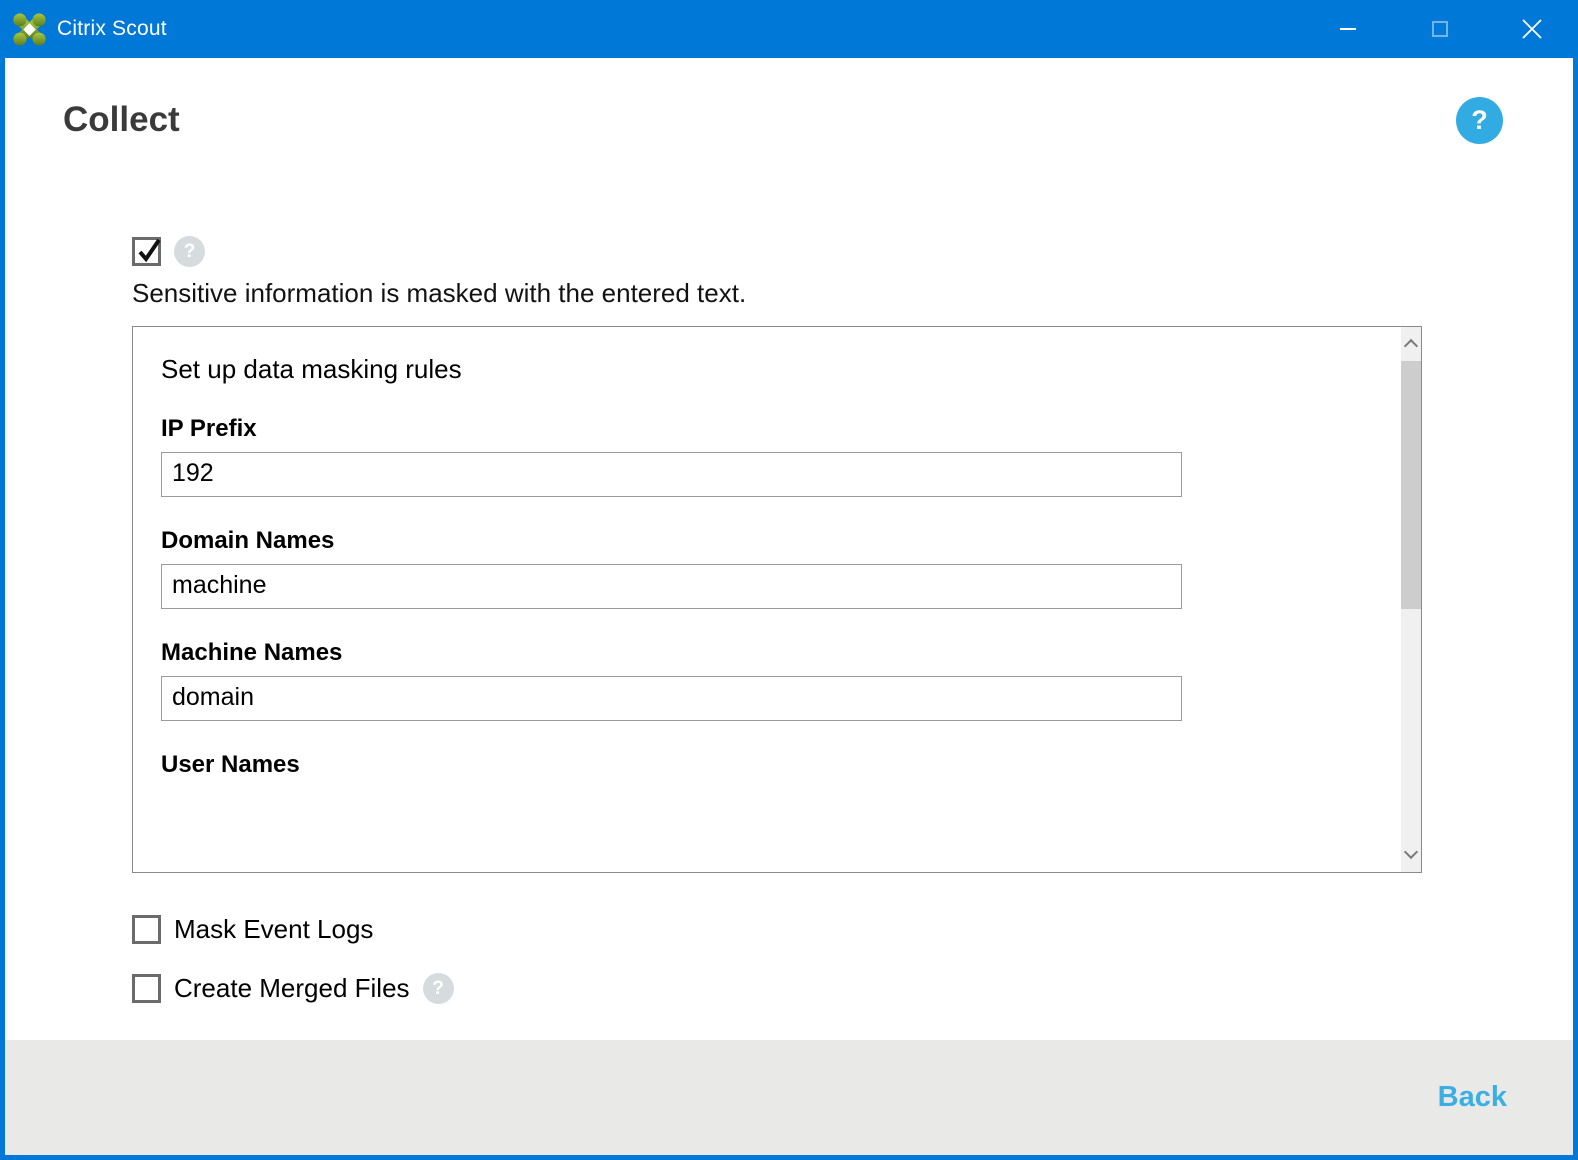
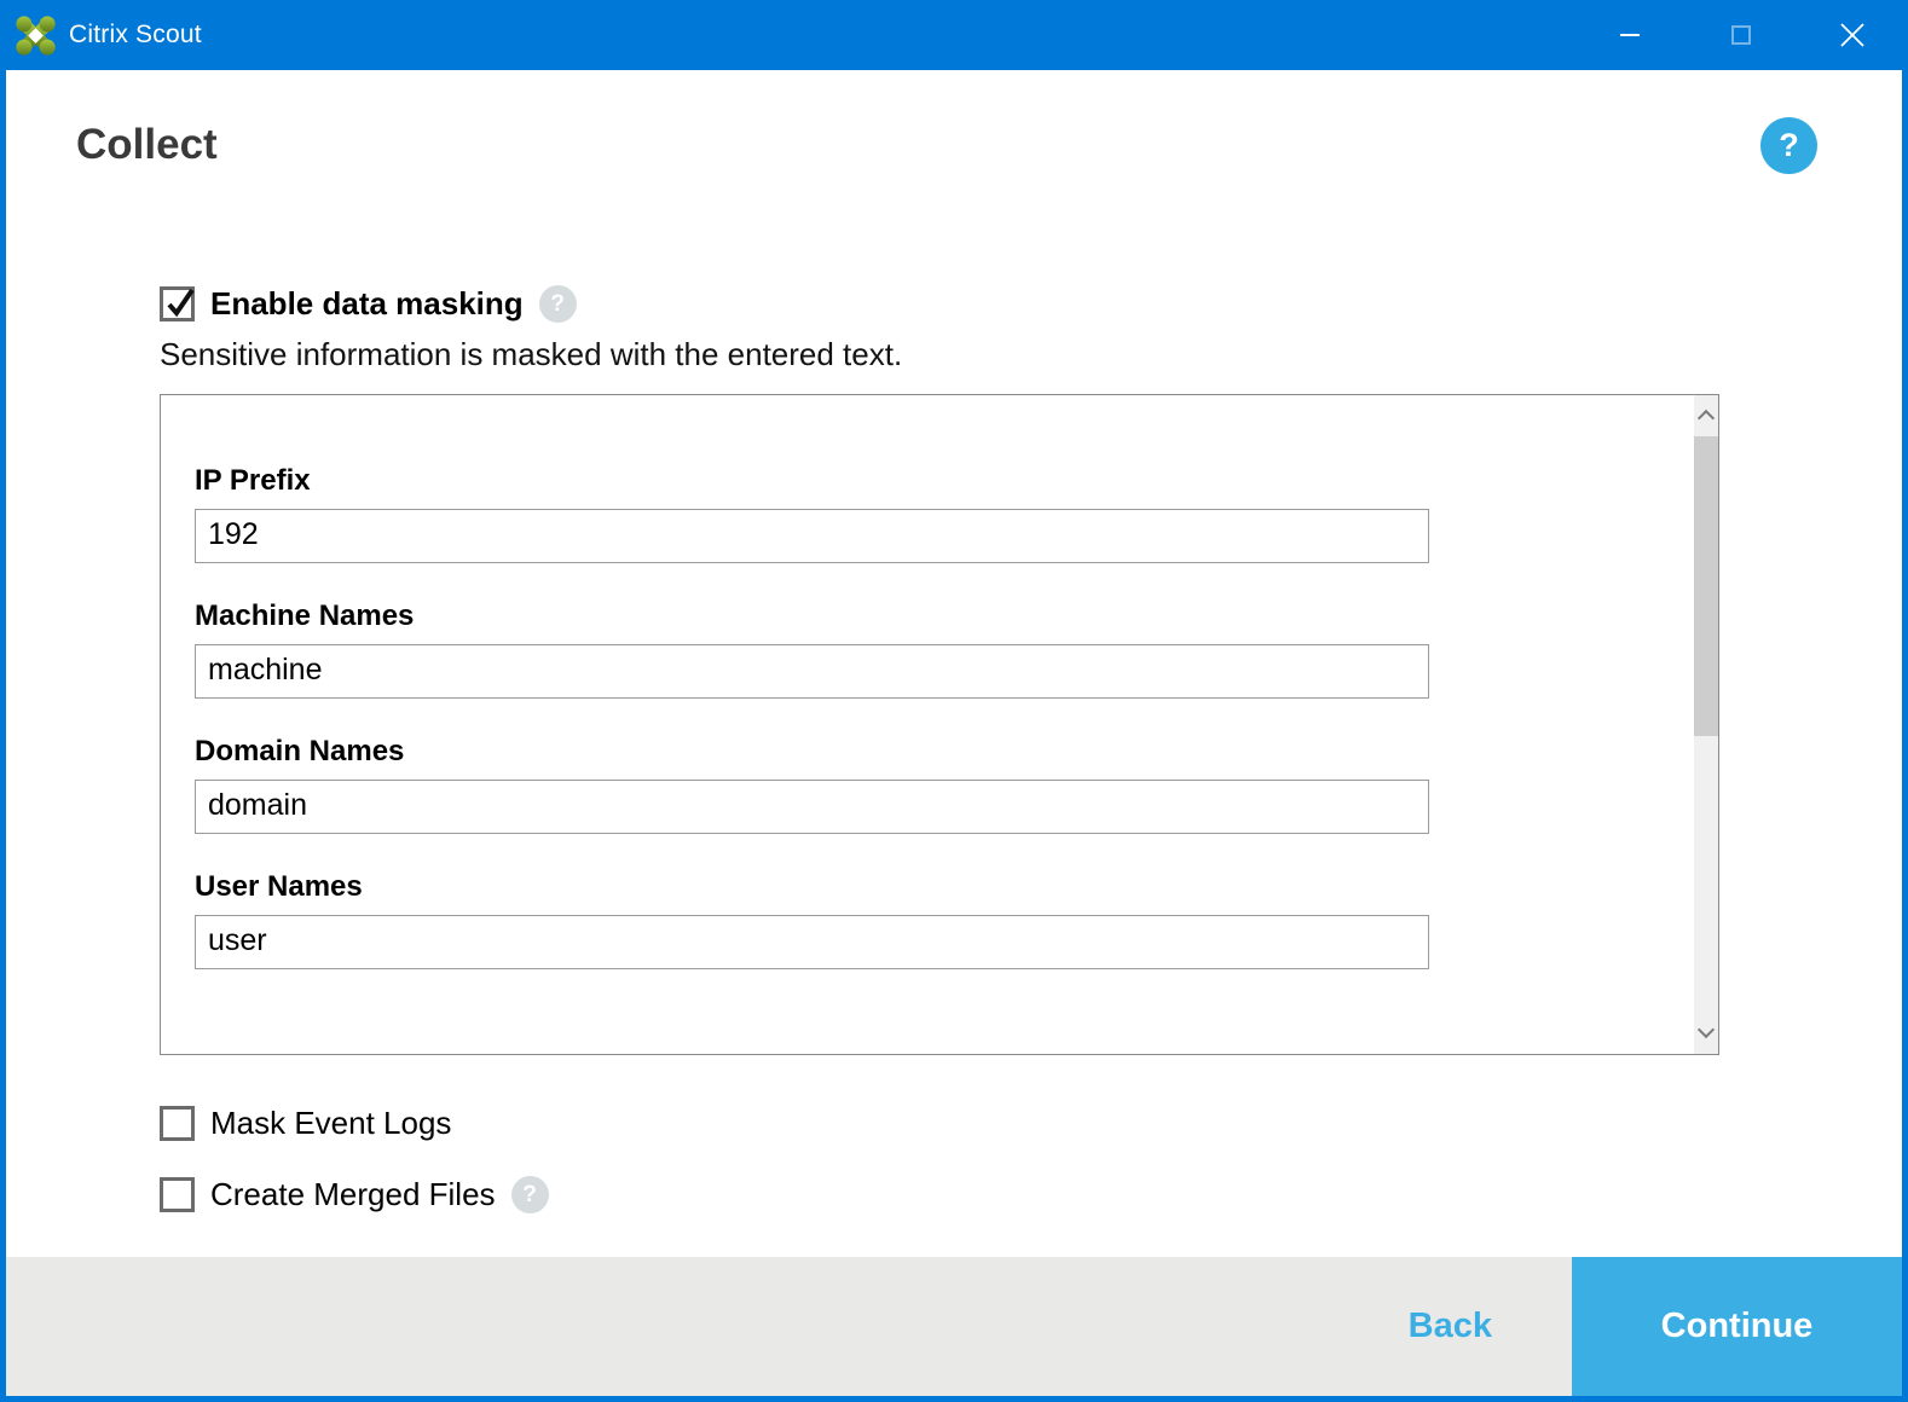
  Citrix Scout
  Collect
  ?
+ Enable data masking
  ?
  Sensitive information is masked with the entered text.
- Set up data masking rules
  IP Prefix
  192
- Domain Names
+ Machine Names
  machine
- Machine Names
+ Domain Names
  domain
  User Names
+ user
  Mask Event Logs
  Create Merged Files
  ?
  Back
+ Continue
